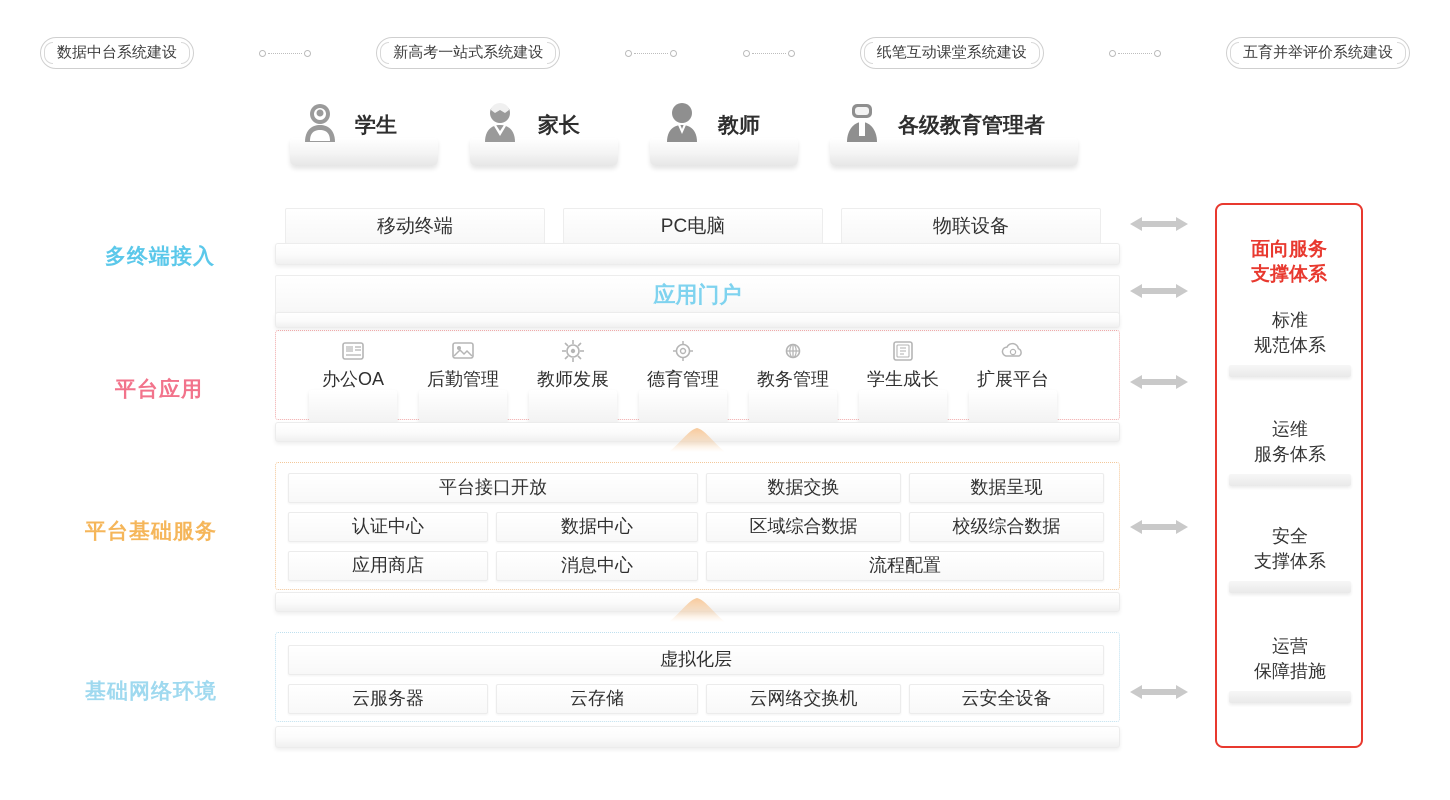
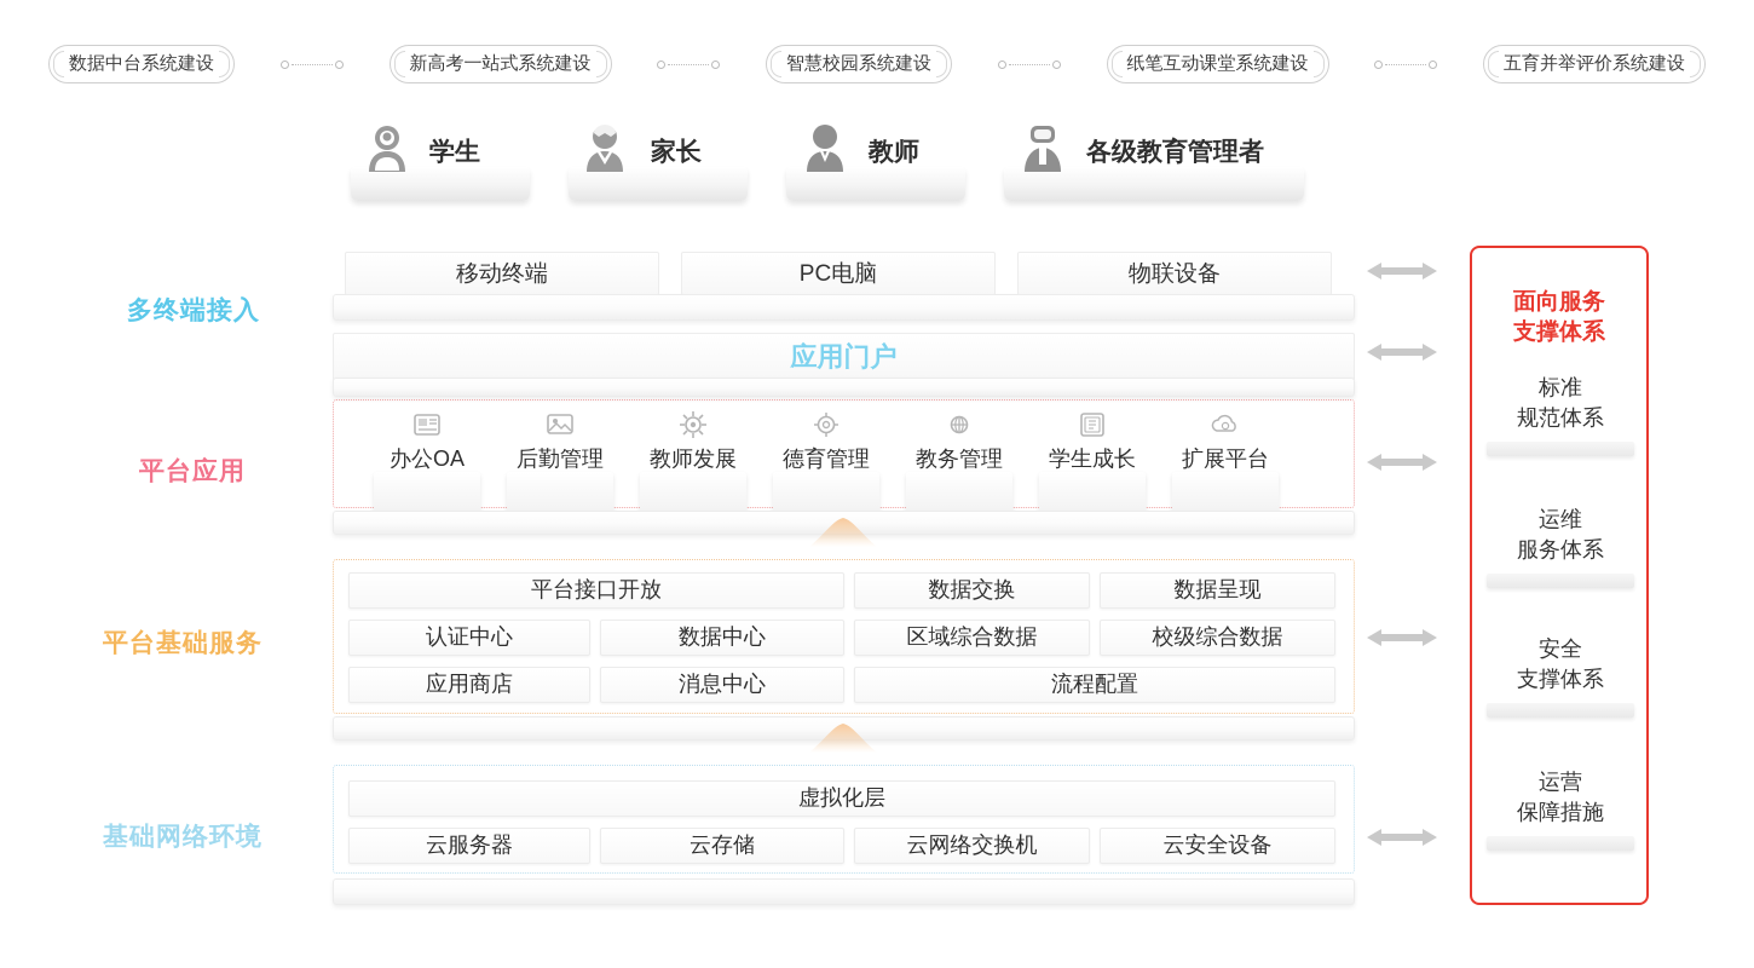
  数据中台系统建设
  新高考一站式系统建设
+ 智慧校园系统建设
  纸笔互动课堂系统建设
  五育并举评价系统建设
  学生
  家长
  教师
  各级教育管理者
  多终端接入
  平台应用
  平台基础服务
  基础网络环境
  移动终端
  PC电脑
  物联设备
  应用门户
  办公OA
  后勤管理
  教师发展
  德育管理
  教务管理
  学生成长
  扩展平台
  平台接口开放
  数据交换
  数据呈现
  认证中心
  数据中心
  区域综合数据
  校级综合数据
  应用商店
  消息中心
  流程配置
  虚拟化层
  云服务器
  云存储
  云网络交换机
  云安全设备
  面向服务
  支撑体系
  标准
  规范体系
  运维
  服务体系
  安全
  支撑体系
  运营
  保障措施
